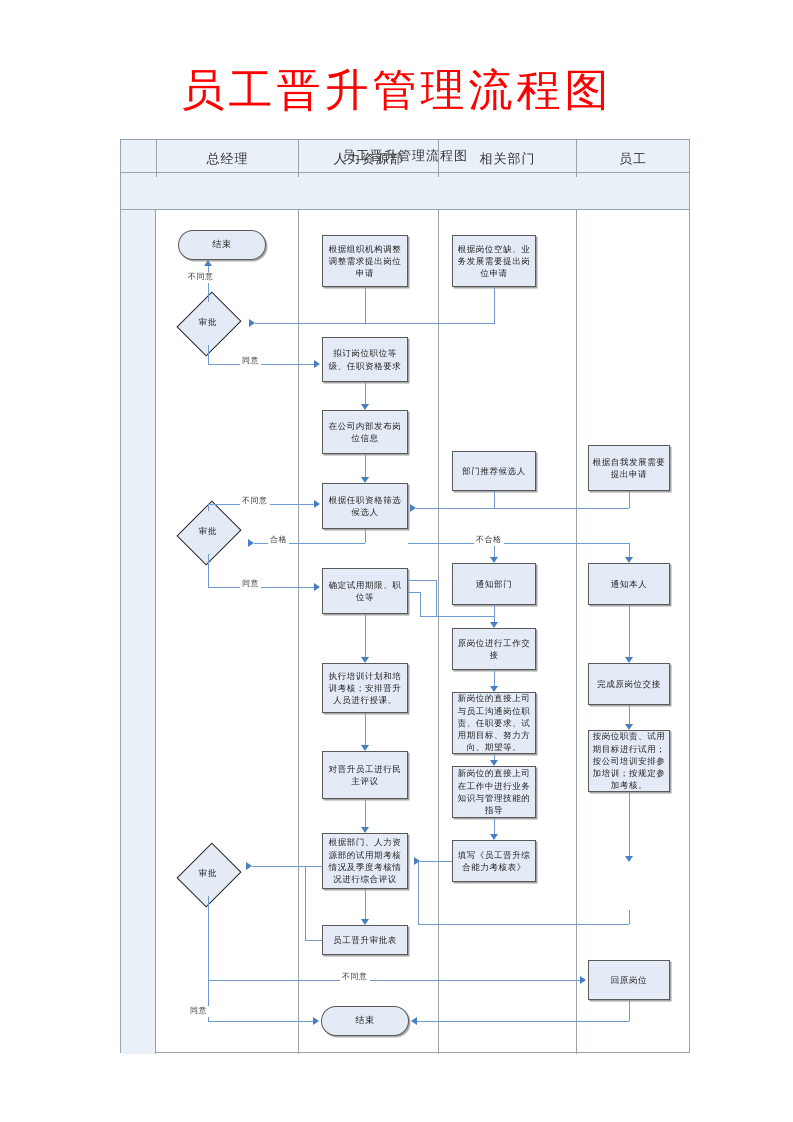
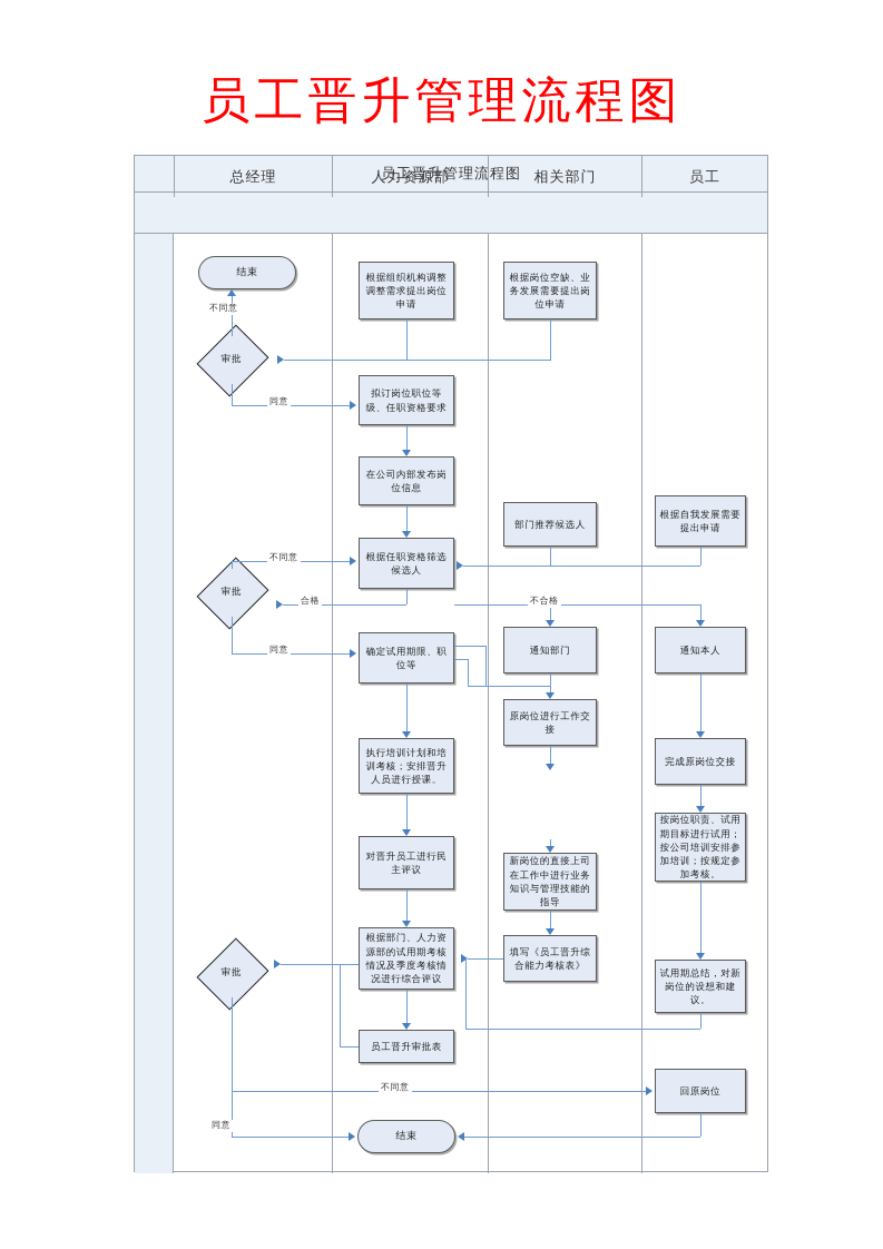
  员工晋升管理流程图
  员工晋升管理流程图
  总经理
  人力资源部
  相关部门
  员工
  结束
  审批
  审批
  审批
  根据组织机构调整调整需求提出岗位申请
  拟订岗位职位等级、任职资格要求
  在公司内部发布岗位信息
  根据任职资格筛选候选人
  确定试用期限、职位等
  执行培训计划和培训考核；安排晋升人员进行授课。
  对晋升员工进行民主评议
  根据部门、人力资源部的试用期考核情况及季度考核情况进行综合评议
  员工晋升审批表
  结束
  根据岗位空缺、业务发展需要提出岗位申请
  部门推荐候选人
  通知部门
  原岗位进行工作交接
- 新岗位的直接上司与员工沟通岗位职责、任职要求、试用期目标、努力方向、期望等。
  新岗位的直接上司在工作中进行业务知识与管理技能的指导
  填写《员工晋升综合能力考核表》
  根据自我发展需要提出申请
  通知本人
  完成原岗位交接
  按岗位职责、试用期目标进行试用；按公司培训安排参加培训；按规定参加考核。
+ 试用期总结，对新岗位的设想和建议。
  回原岗位
  不同意
  同意
  不同意
  合格
  不合格
  同意
  同意
  不同意
